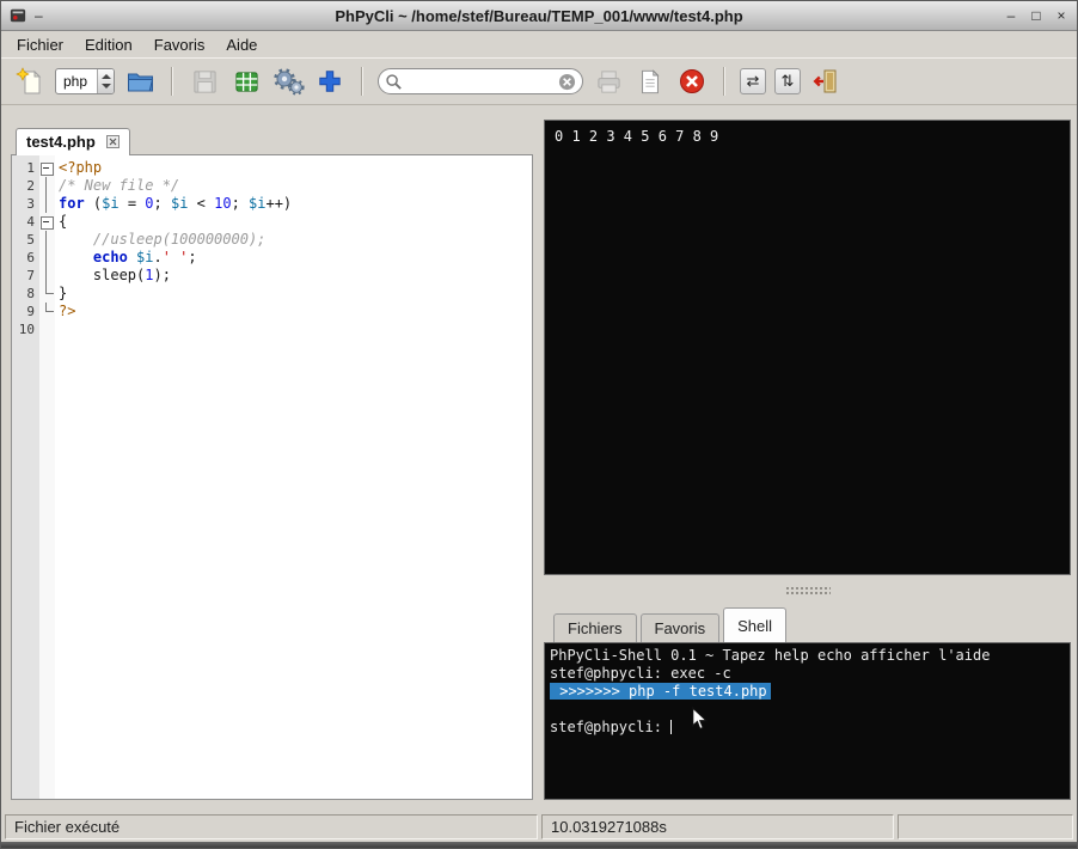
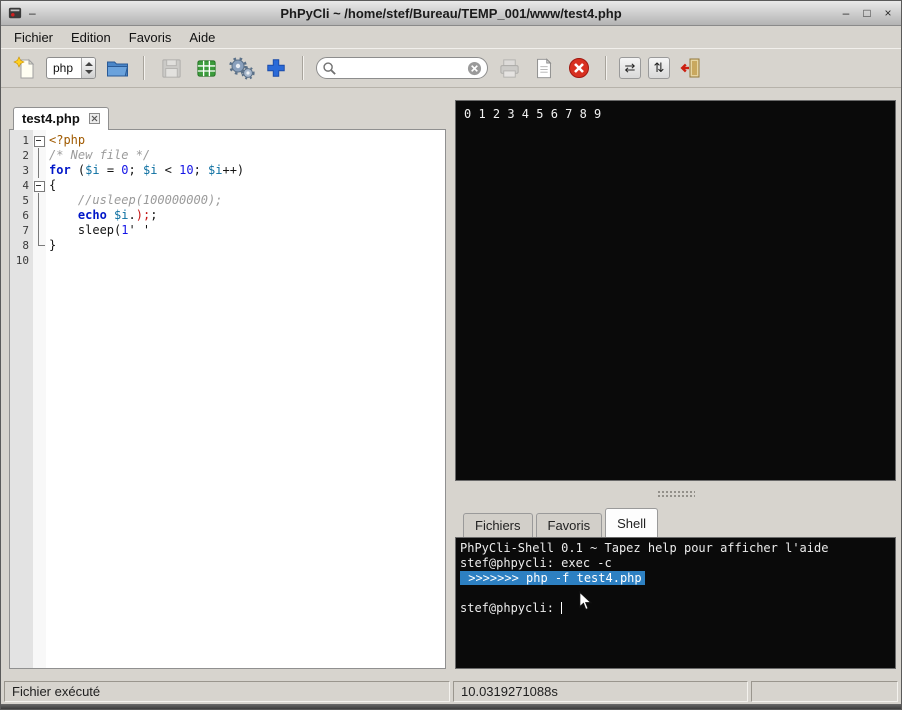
  ‒
  PhPyCli ~ /home/stef/Bureau/TEMP_001/www/test4.php
  –
  □
  ×
  Fichier
  Edition
  Favoris
  Aide
  php
  ⇄
  ⇅
  test4.php
  1
  <?php
  2
  /* New file */
  3
  for ($i = 0; $i < 10; $i++)
  4
  {
  5
  //usleep(100000000);
  6
- echo $i.' ';
+ echo $i.);;
  7
- sleep(1);
+ sleep(1' '
  8
  }
- 9
- ?>
  10
  0 1 2 3 4 5 6 7 8 9
  Fichiers
  Favoris
  Shell
- PhPyCli-Shell 0.1 ~ Tapez help echo afficher l'aide
+ PhPyCli-Shell 0.1 ~ Tapez help pour afficher l'aide
  stef@phpycli: exec -c
  >>>>>>> php -f test4.php
  stef@phpycli:
  Fichier exécuté
  10.0319271088s
